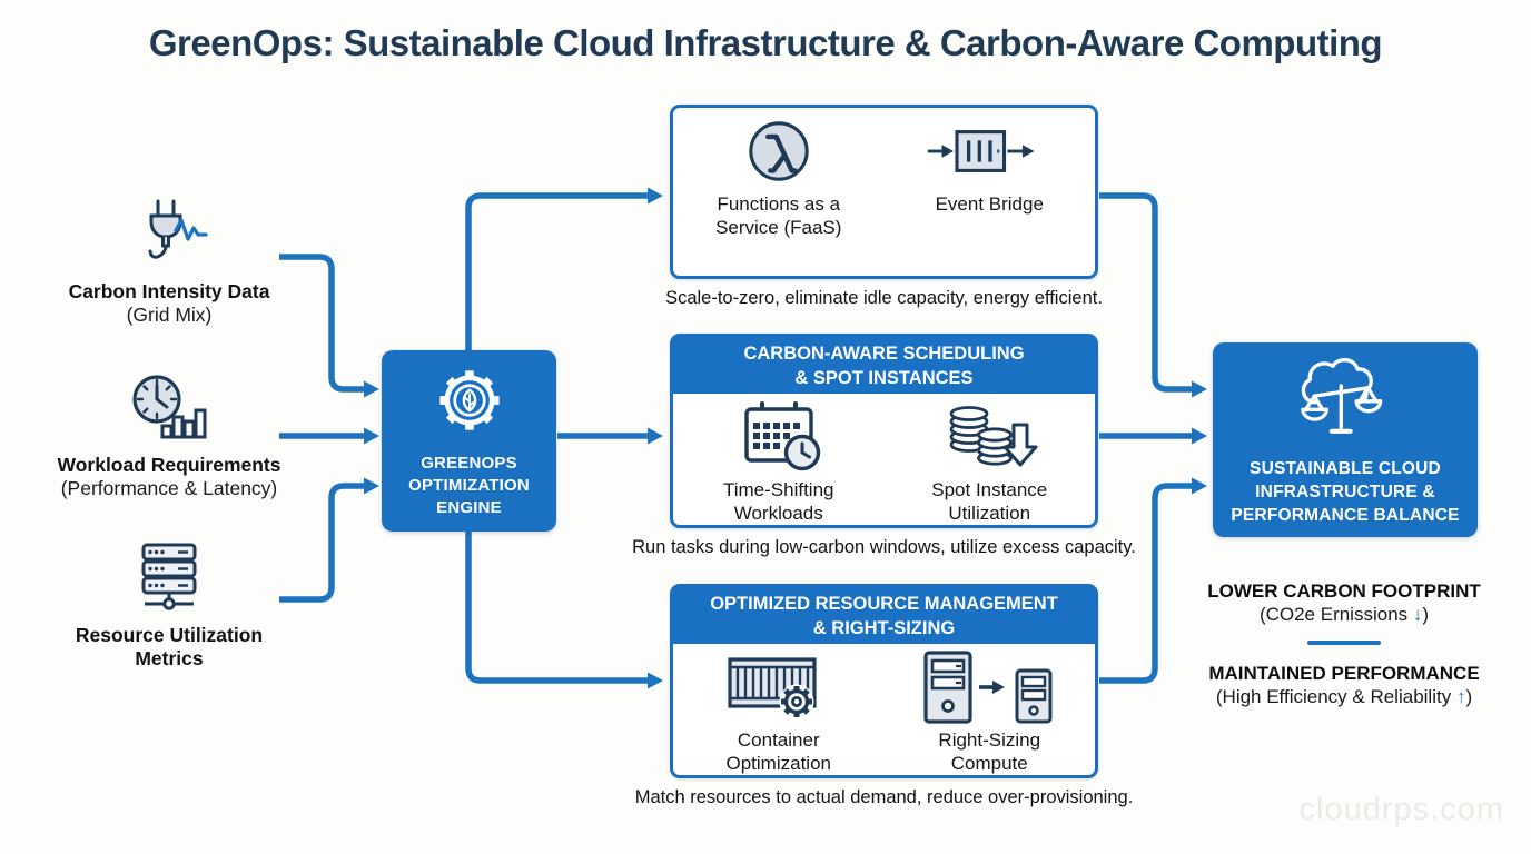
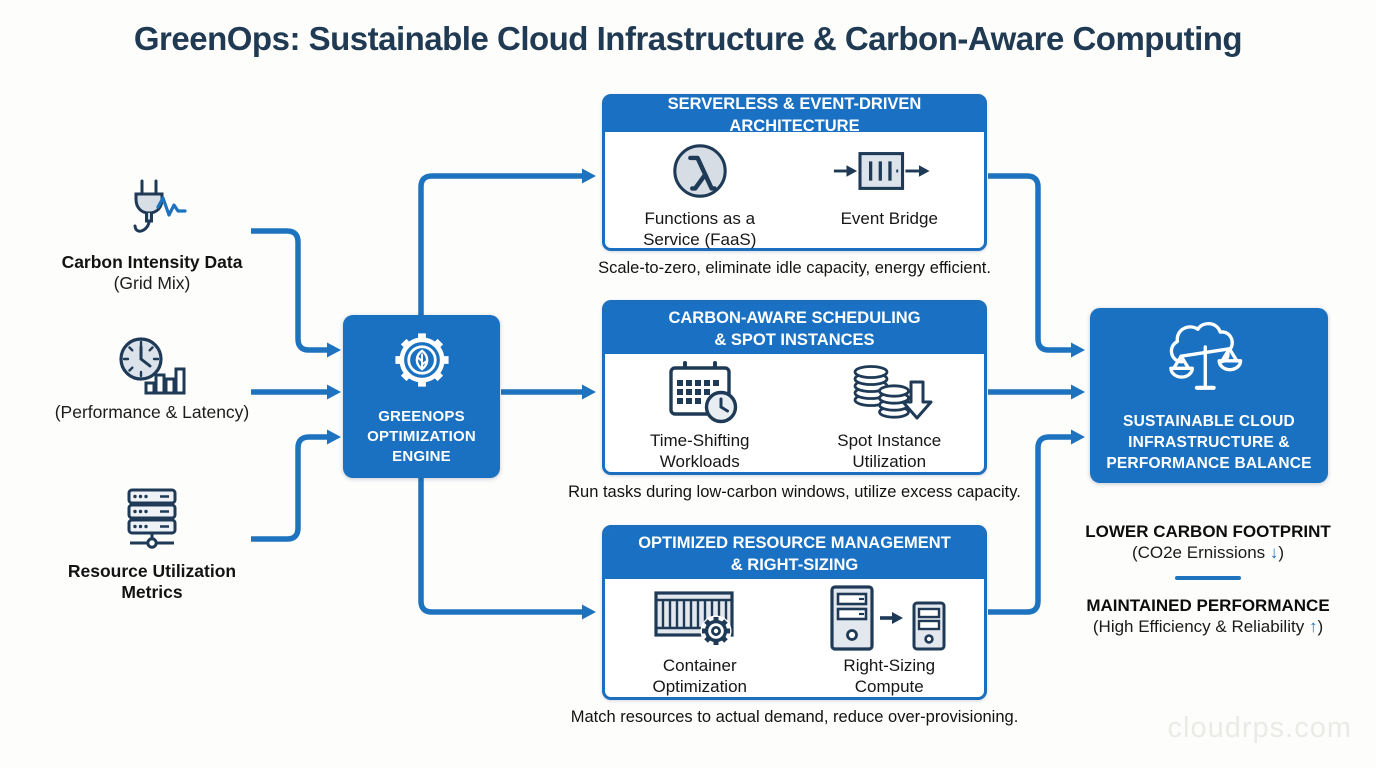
  GreenOps: Sustainable Cloud Infrastructure & Carbon-Aware Computing
  Carbon Intensity Data
  (Grid Mix)
- Workload Requirements
  (Performance & Latency)
  Resource Utilization
  Metrics
  GREENOPS
  OPTIMIZATION
  ENGINE
+ SERVERLESS & EVENT-DRIVEN ARCHITECTURE
  Functions as a
  Service (FaaS)
  Event Bridge
  Scale-to-zero, eliminate idle capacity, energy efficient.
  CARBON-AWARE SCHEDULING
  & SPOT INSTANCES
  Time-Shifting
  Workloads
  Spot Instance
  Utilization
  Run tasks during low-carbon windows, utilize excess capacity.
  OPTIMIZED RESOURCE MANAGEMENT
  & RIGHT-SIZING
  Container
  Optimization
  Right-Sizing
  Compute
  Match resources to actual demand, reduce over-provisioning.
  SUSTAINABLE CLOUD
  INFRASTRUCTURE &
  PERFORMANCE BALANCE
  LOWER CARBON FOOTPRINT
  (CO2e Ernissions ↓)
  MAINTAINED PERFORMANCE
  (High Efficiency & Reliability ↑)
